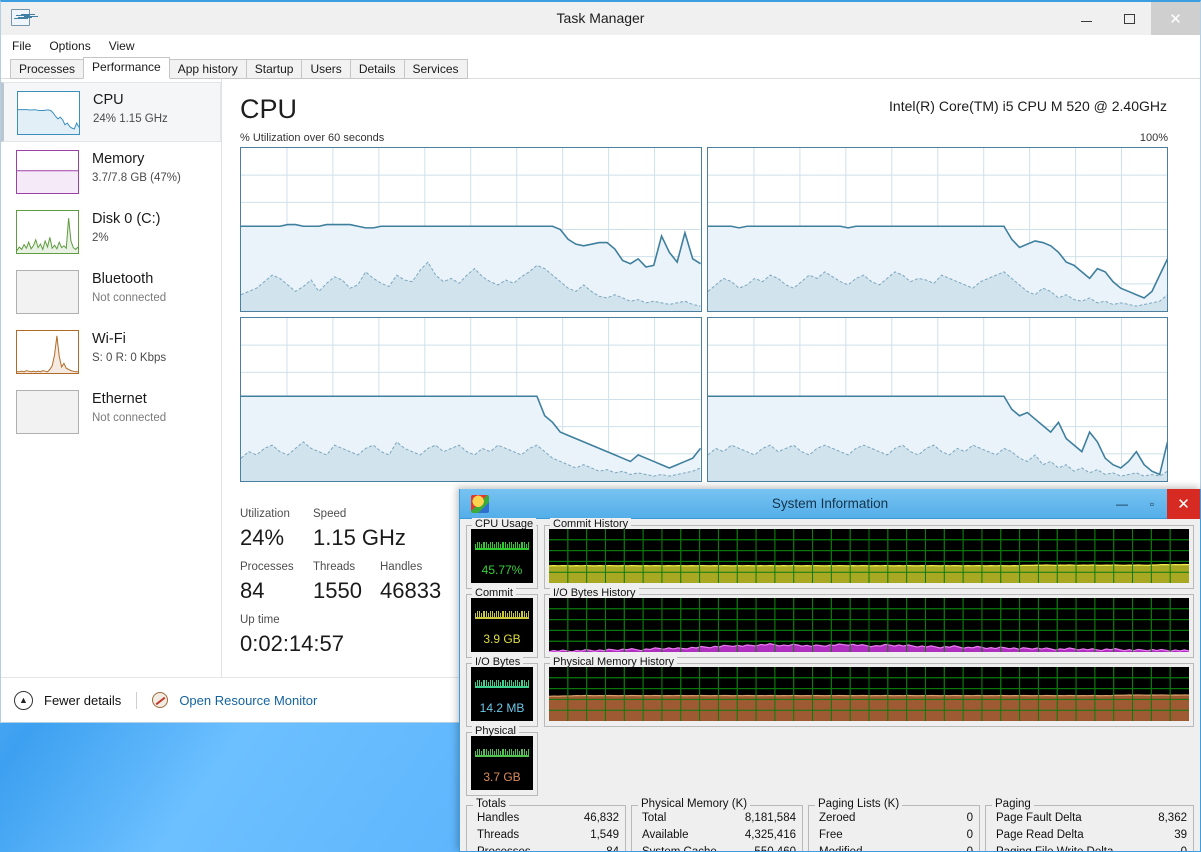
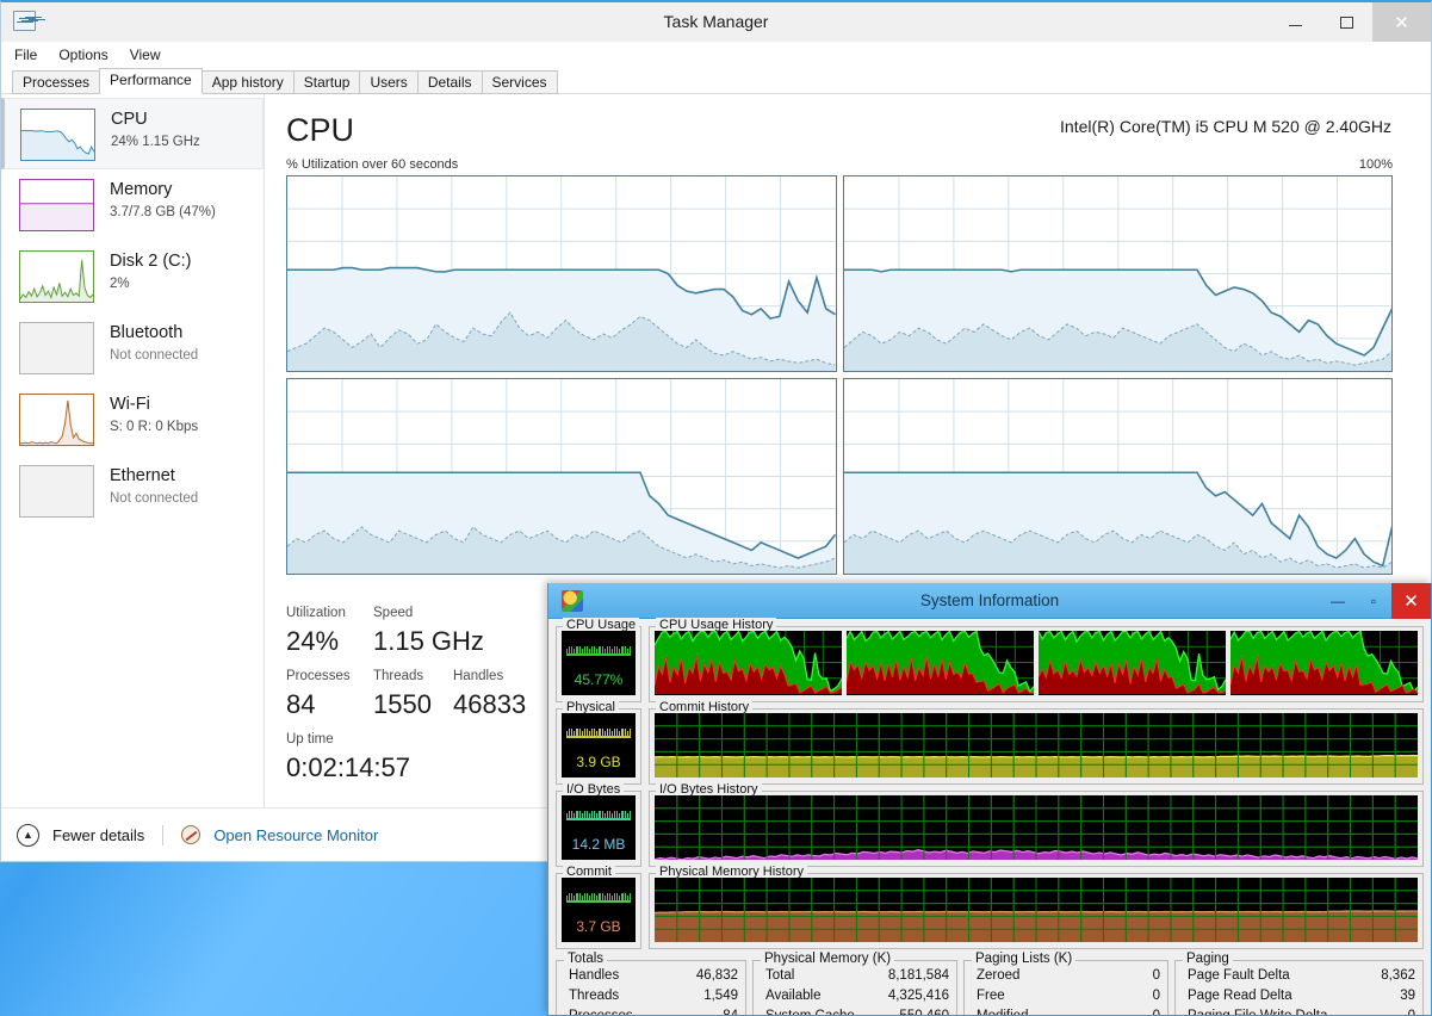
  Task Manager
  ✕
  File
  Options
  View
  Processes
  Performance
  App history
  Startup
  Users
  Details
  Services
  CPU
  24% 1.15 GHz
  Memory
  3.7/7.8 GB (47%)
- Disk 0 (C:)
+ Disk 2 (C:)
  2%
  Bluetooth
  Not connected
  Wi-Fi
  S: 0 R: 0 Kbps
  Ethernet
  Not connected
  CPU
  Intel(R) Core(TM) i5 CPU M 520 @ 2.40GHz
  % Utilization over 60 seconds
  100%
  Utilization
  24%
  Speed
  1.15 GHz
  Processes
  84
  Threads
  1550
  Handles
  46833
  Up time
  0:02:14:57
  ▲
  Fewer details
  Open Resource Monitor
  System Information
  —
  ▫
  ✕
  CPU Usage
  45.77%
- Commit
+ Physical
  3.9 GB
  I/O Bytes
  14.2 MB
- Physical
+ Commit
  3.7 GB
+ CPU Usage History
  Commit History
  I/O Bytes History
  Physical Memory History
  Totals
  Handles	46,832
  Threads	1,549
  Physical Memory (K)
  Total	8,181,584
  Available	4,325,416
  Paging Lists (K)
  Zeroed	0
  Free	0
  Paging
  Page Fault Delta	8,362
  Page Read Delta	39
